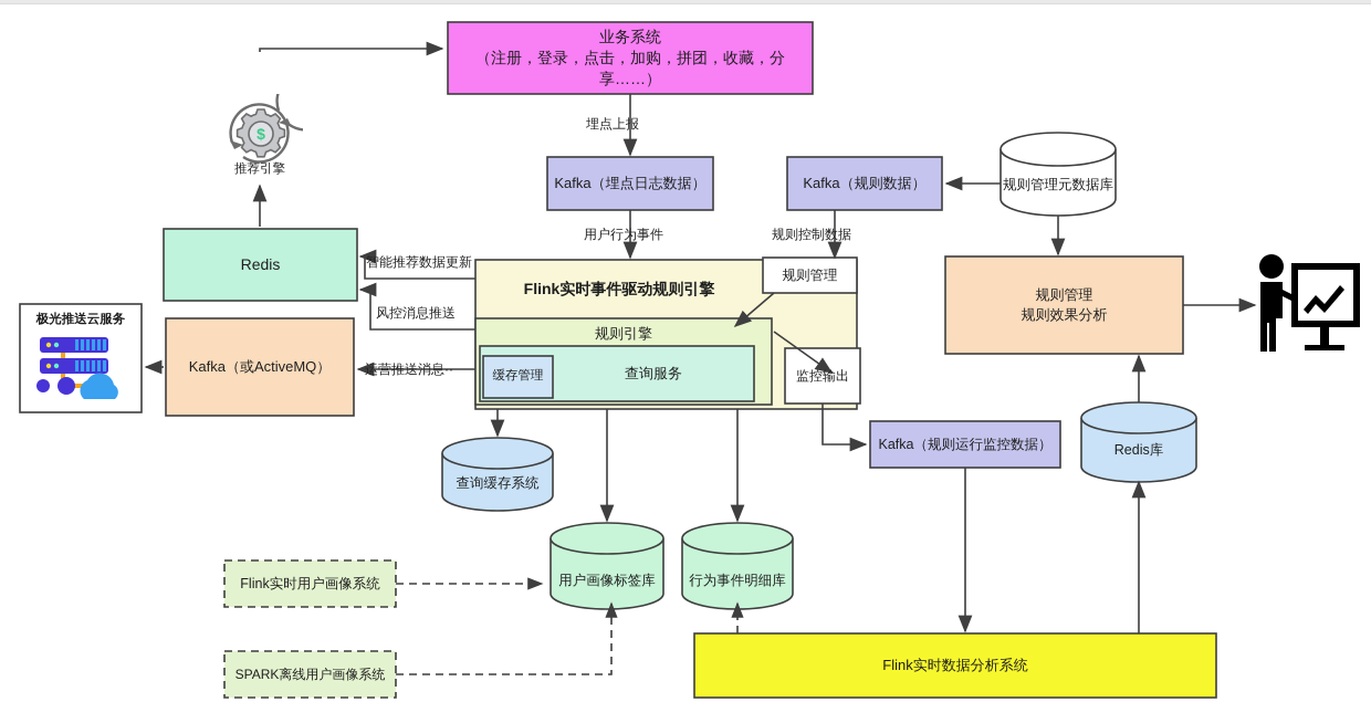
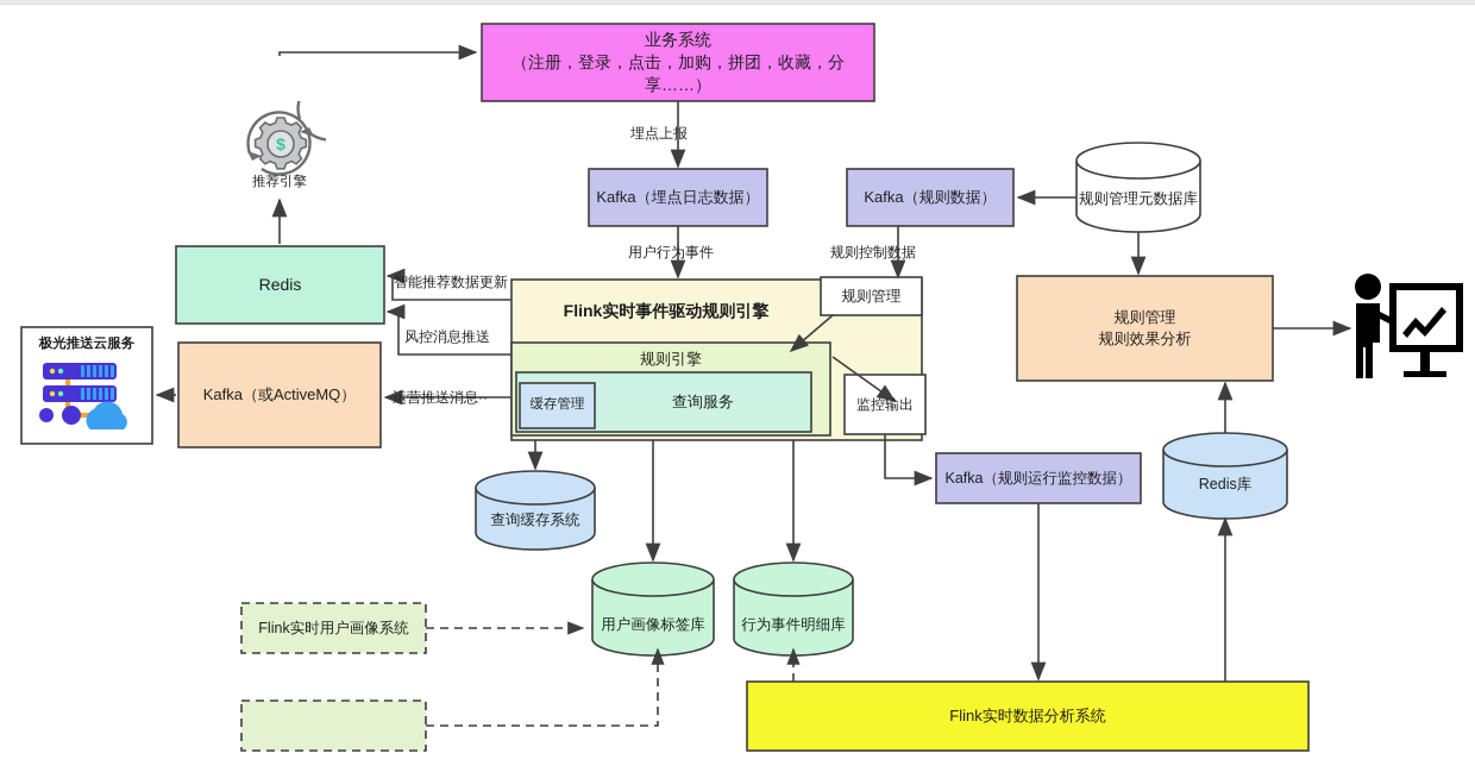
  业务系统
  （注册，登录，点击，加购，拼团，收藏，分享……）
  Kafka（埋点日志数据）
  Kafka（规则数据）
  规则管理元数据库
  Flink实时事件驱动规则引擎
  规则引擎
  查询服务
  缓存管理
  规则管理
  监控输出
  规则管理
  规则效果分析
  Redis
  Kafka（或ActiveMQ）
  极光推送云服务
  推荐引擎
  查询缓存系统
  用户画像标签库
  行为事件明细库
  Redis库
  Kafka（规则运行监控数据）
  Flink实时数据分析系统
  Flink实时用户画像系统
- SPARK离线用户画像系统
  埋点上报
  用户行为事件
  规则控制数据
  智能推荐数据更新
  风控消息推送
  运营推送消息··
  $
